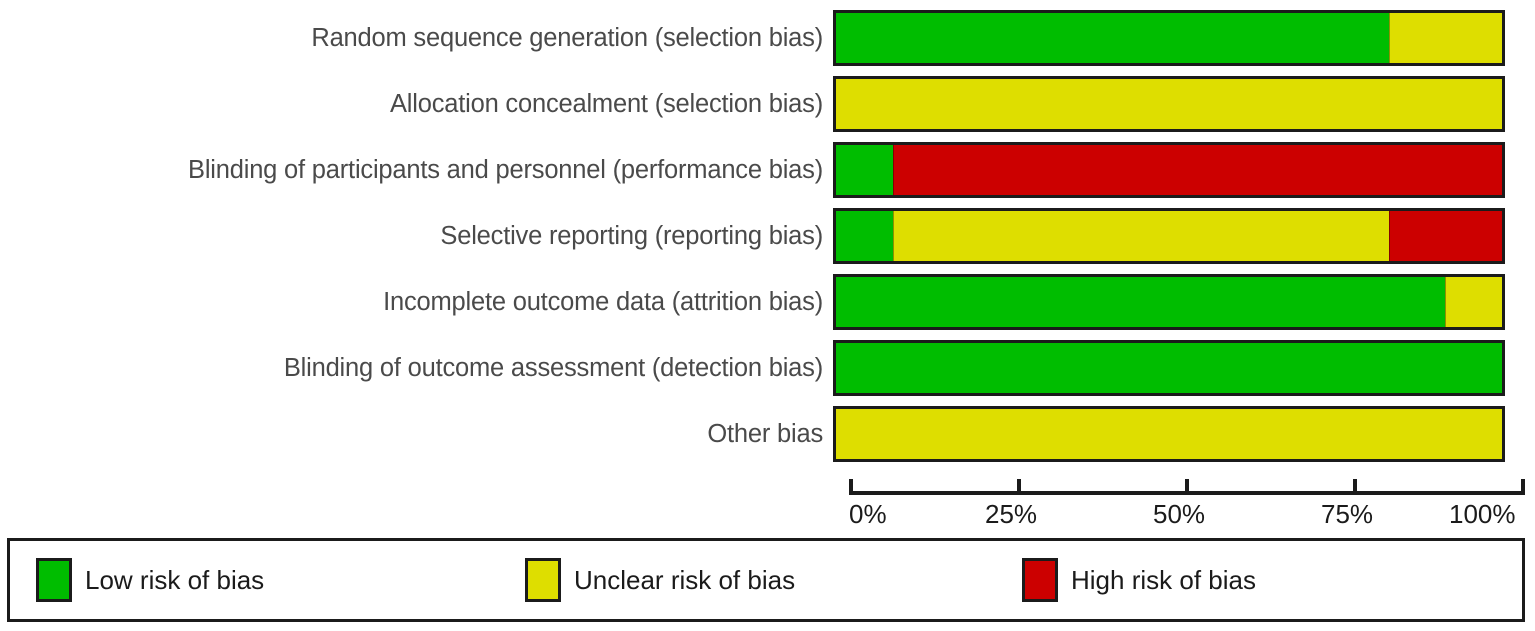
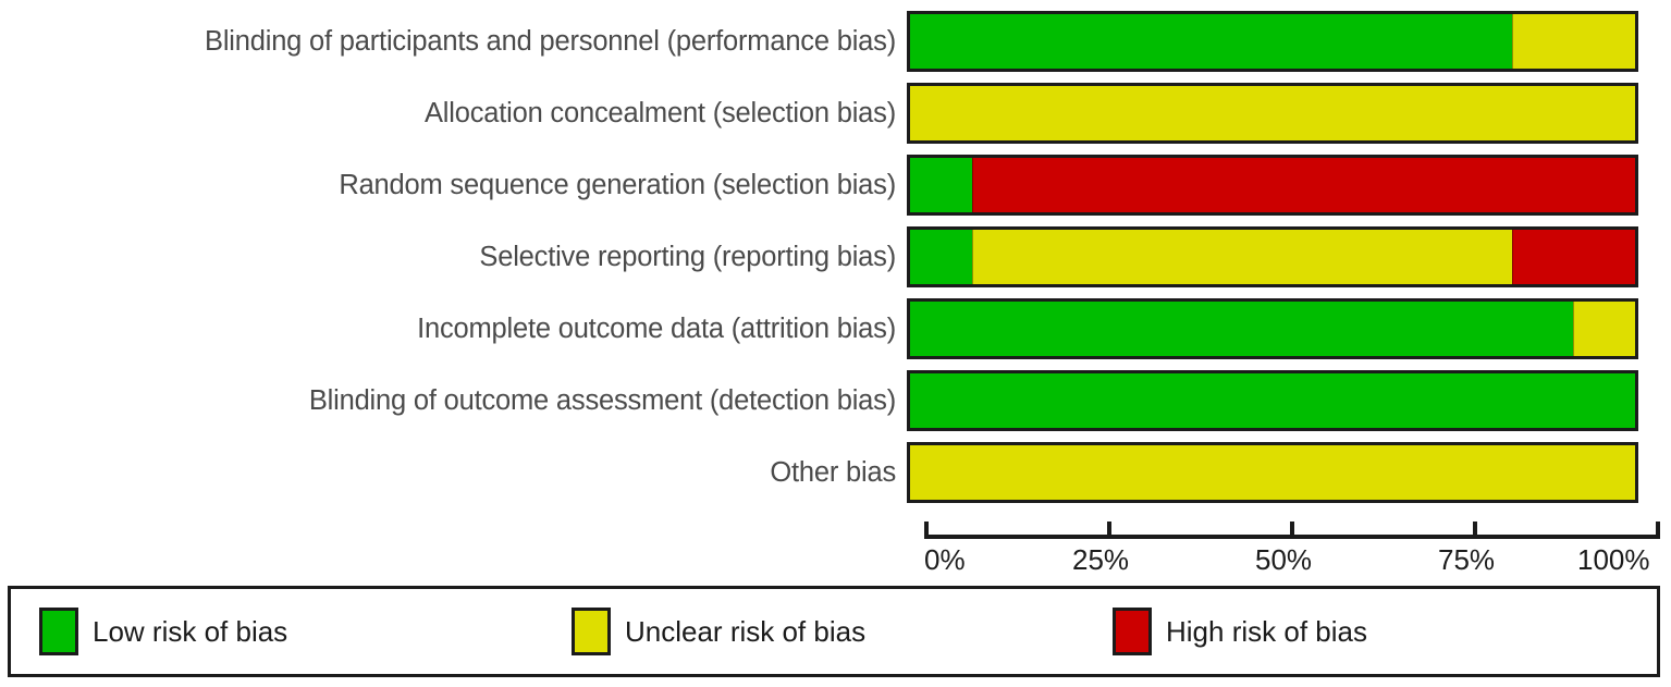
- Random sequence generation (selection bias)
+ Blinding of participants and personnel (performance bias)
  Allocation concealment (selection bias)
- Blinding of participants and personnel (performance bias)
+ Random sequence generation (selection bias)
  Selective reporting (reporting bias)
  Incomplete outcome data (attrition bias)
  Blinding of outcome assessment (detection bias)
  Other bias
  0%
  25%
  50%
  75%
  100%
  Low risk of bias
  Unclear risk of bias
  High risk of bias
